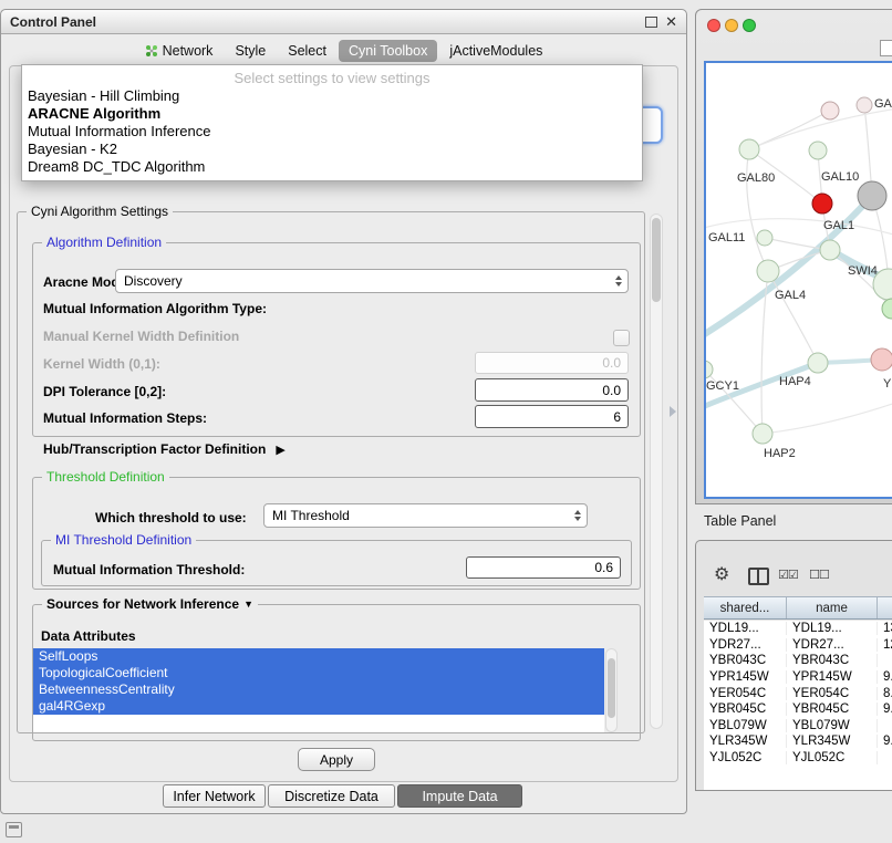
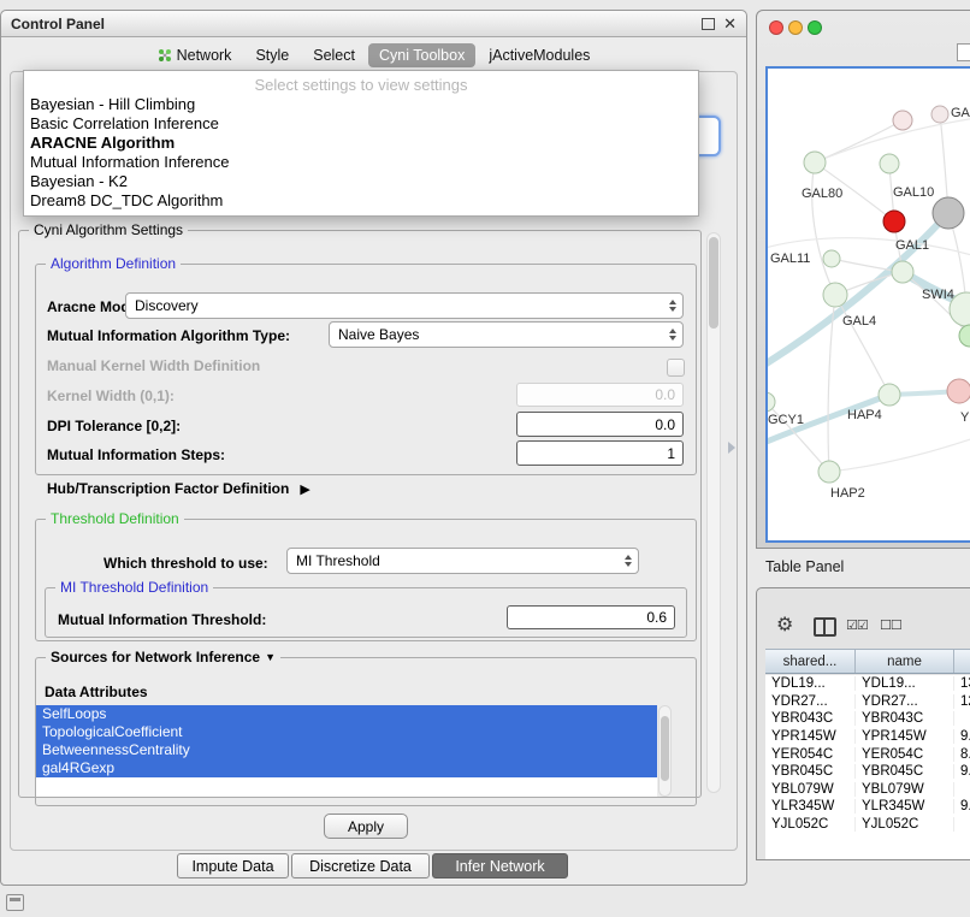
  Control Panel
  ✕
  Network
  Style
  Select
  Cyni Toolbox
  jActiveModules
  Cyni Algorithm Settings
  Algorithm Definition
  Aracne Mo
  Discovery
  Mutual Information Algorithm Type:
+ Naive Bayes
  Manual Kernel Width Definition
  Kernel Width (0,1):
  0.0
  DPI Tolerance [0,2]:
  0.0
  Mutual Information Steps:
- 6
+ 1
  Hub/Transcription Factor Definition
  ▶
  Threshold Definition
  Which threshold to use:
  MI Threshold
  MI Threshold Definition
  Mutual Information Threshold:
  0.6
  Sources for Network Inference
  ▼
  Data Attributes
  SelfLoops
  TopologicalCoefficient
  BetweennessCentrality
  gal4RGexp
  Apply
- Infer Network
+ Impute Data
  Discretize Data
- Impute Data
+ Infer Network
  Select settings to view settings
  Bayesian - Hill Climbing
+ Basic Correlation Inference
  ARACNE Algorithm
  Mutual Information Inference
  Bayesian - K2
  Dream8 DC_TDC Algorithm
  GAL80
  GAL10
  GAL11
  GAL1
  SWI4
  GAL4
  GCY1
  HAP4
  HAP2
  Y
  Table Panel
  ⚙
  ☑☑
  ☐☐
  shared...
  name
  YDL19...
  YDL19...
  YDR27...
  YDR27...
  YBR043C
  YBR043C
  YPR145W
  YPR145W
  YER054C
  YER054C
  YBR045C
  YBR045C
  YBL079W
  YBL079W
  YLR345W
  YLR345W
  YJL052C
  YJL052C
